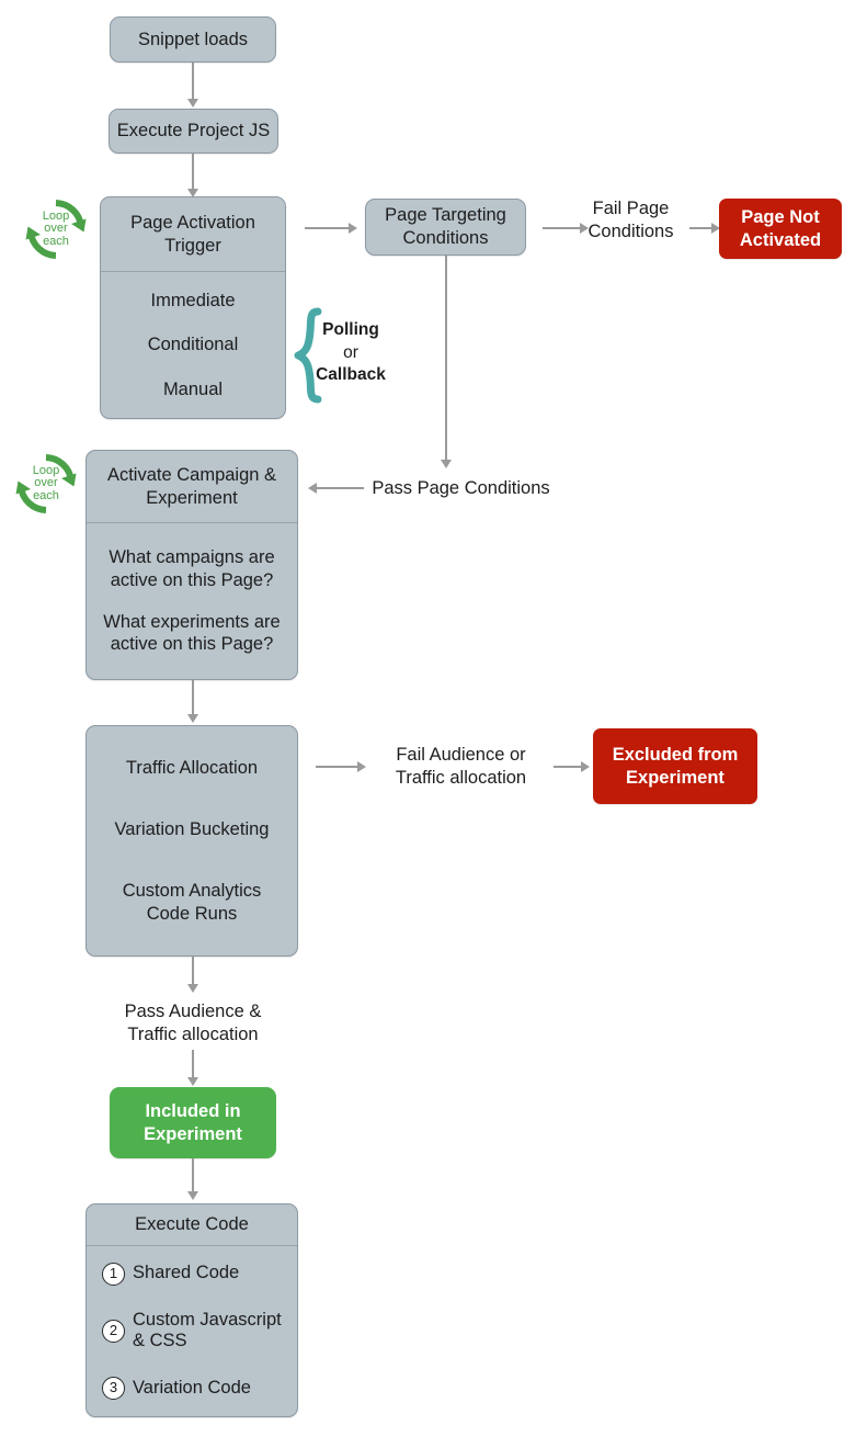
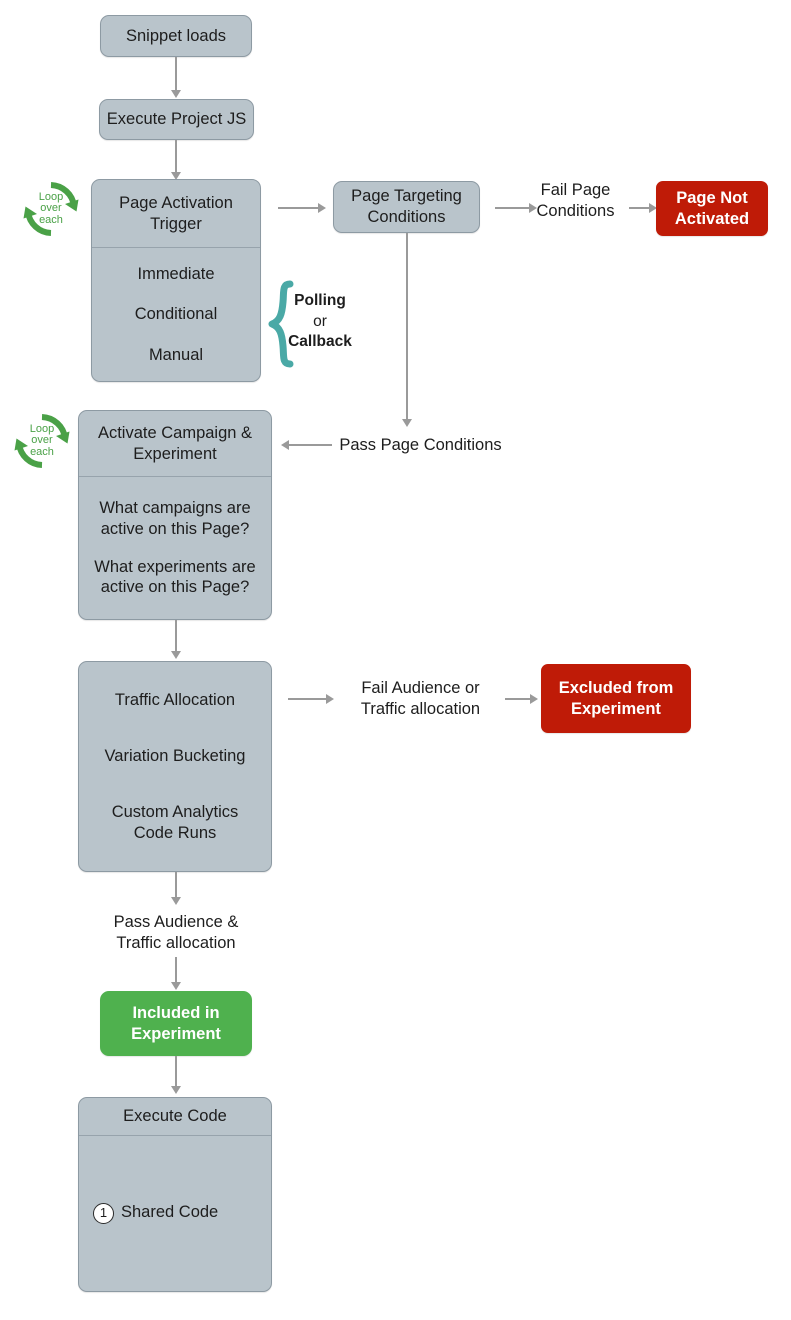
  Snippet loads
  Execute Project JS
  Page Activation
  Trigger
  Immediate
  Conditional
  Manual
  Loop
  over
  each
  Page Targeting
  Conditions
  Fail Page
  Conditions
  Page Not
  Activated
  Pass Page Conditions
  Activate Campaign &
  Experiment
  What campaigns are
  active on this Page?
  What experiments are
  active on this Page?
  Loop
  over
  each
  Polling
  or
  Callback
  Traffic Allocation
  Variation Bucketing
  Custom Analytics
  Code Runs
  Fail Audience or
  Traffic allocation
  Excluded from
  Experiment
  Pass Audience &
  Traffic allocation
  Included in
  Experiment
  Execute Code
  1
  Shared Code
- 2
- Custom Javascript
- & CSS
- 3
- Variation Code
